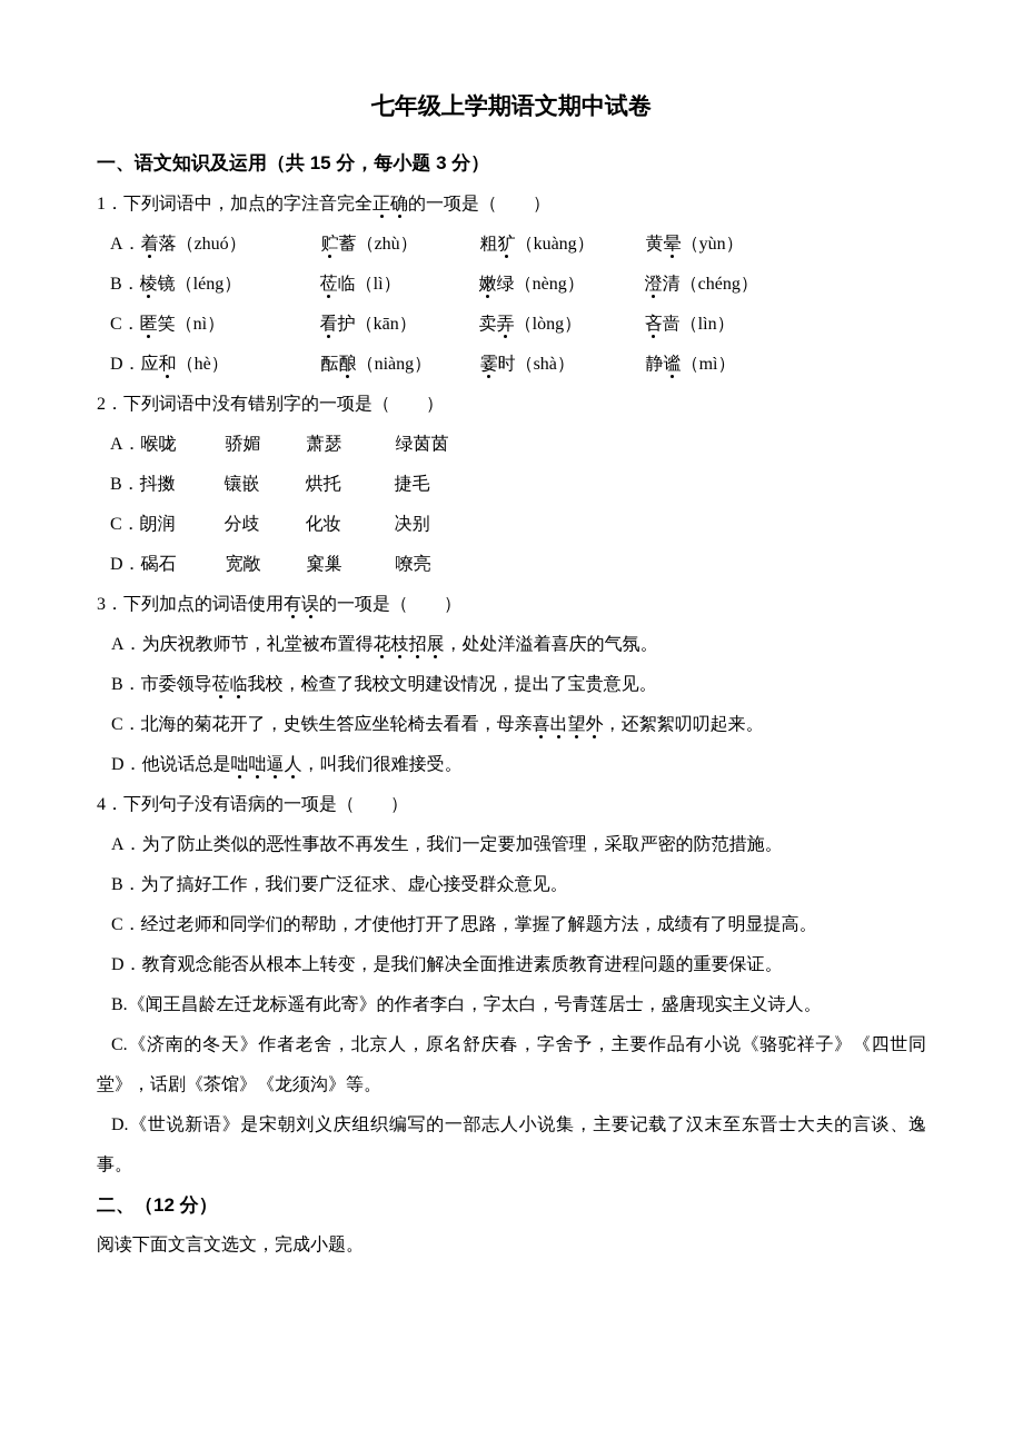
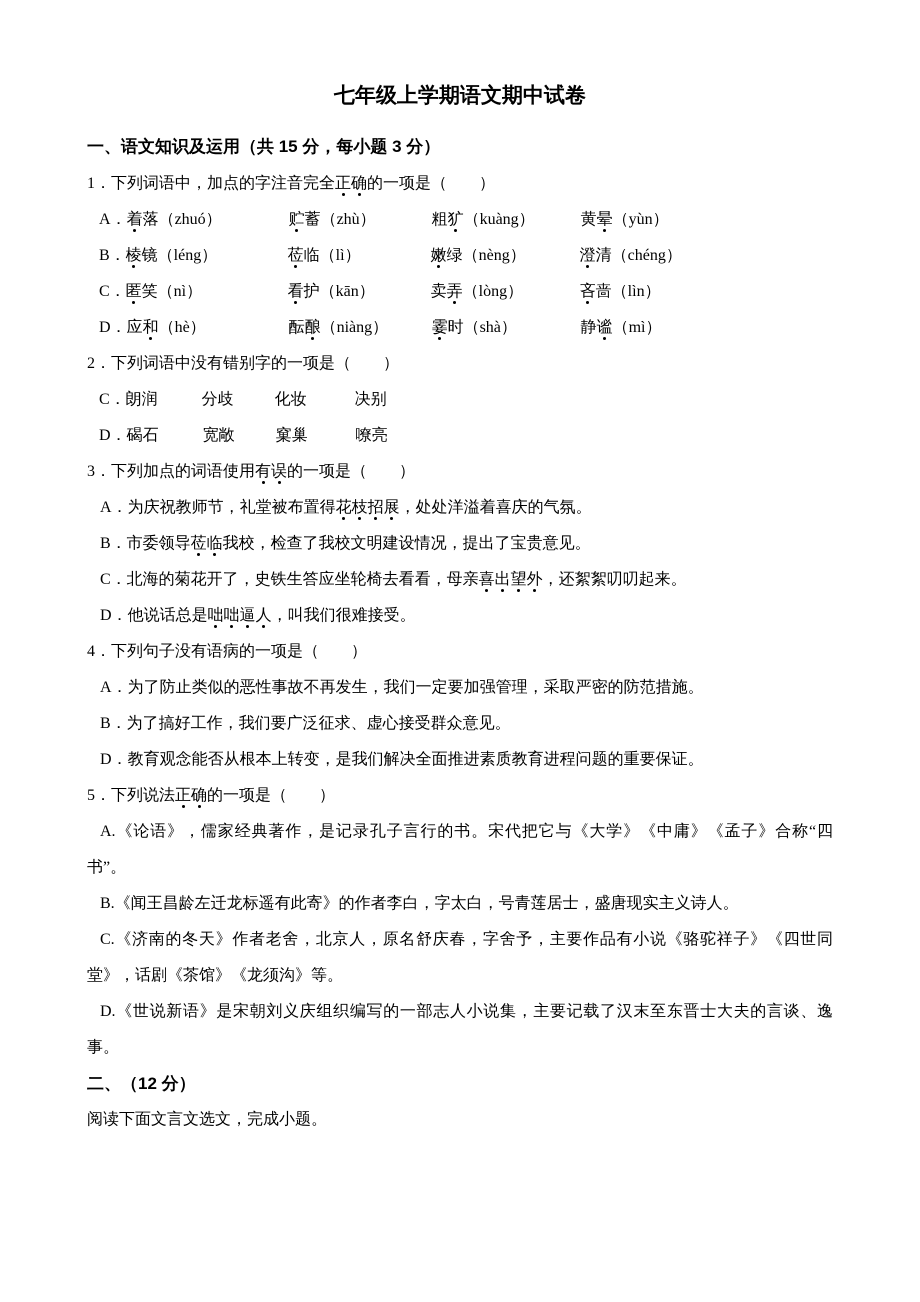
  七年级上学期语文期中试卷
  一、语文知识及运用（共 15 分，每小题 3 分）
  1．下列词语中，加点的字注音完全正确的一项是（ ）
  A．着落（zhuó） 贮蓄（zhù） 粗犷（kuàng） 黄晕（yùn）
  B．棱镜（léng） 莅临（lì） 嫩绿（nèng） 澄清（chéng）
  C．匿笑（nì） 看护（kān） 卖弄（lòng） 吝啬（lìn）
  D．应和（hè） 酝酿（niàng） 霎时（shà） 静谧（mì）
  2．下列词语中没有错别字的一项是（ ）
- A．喉咙 骄媚 萧瑟 绿茵茵
- B．抖擞 镶嵌 烘托 捷毛
  C．朗润 分歧 化妆 决别
  D．碣石 宽敞 窠巢 嘹亮
  3．下列加点的词语使用有误的一项是（ ）
  A．为庆祝教师节，礼堂被布置得花枝招展，处处洋溢着喜庆的气氛。
  B．市委领导莅临我校，检查了我校文明建设情况，提出了宝贵意见。
  C．北海的菊花开了，史铁生答应坐轮椅去看看，母亲喜出望外，还絮絮叨叨起来。
  D．他说话总是咄咄逼人，叫我们很难接受。
  4．下列句子没有语病的一项是（ ）
  A．为了防止类似的恶性事故不再发生，我们一定要加强管理，采取严密的防范措施。
  B．为了搞好工作，我们要广泛征求、虚心接受群众意见。
- C．经过老师和同学们的帮助，才使他打开了思路，掌握了解题方法，成绩有了明显提高。
  D．教育观念能否从根本上转变，是我们解决全面推进素质教育进程问题的重要保证。
+ 5．下列说法正确的一项是（ ）
+ A.《论语》，儒家经典著作，是记录孔子言行的书。宋代把它与《大学》《中庸》《孟子》合称“四书”。
  B.《闻王昌龄左迁龙标遥有此寄》的作者李白，字太白，号青莲居士，盛唐现实主义诗人。
  C.《济南的冬天》作者老舍，北京人，原名舒庆春，字舍予，主要作品有小说《骆驼祥子》《四世同堂》，话剧《茶馆》《龙须沟》等。
  D.《世说新语》是宋朝刘义庆组织编写的一部志人小说集，主要记载了汉末至东晋士大夫的言谈、逸事。
  二、（12 分）
  阅读下面文言文选文，完成小题。
